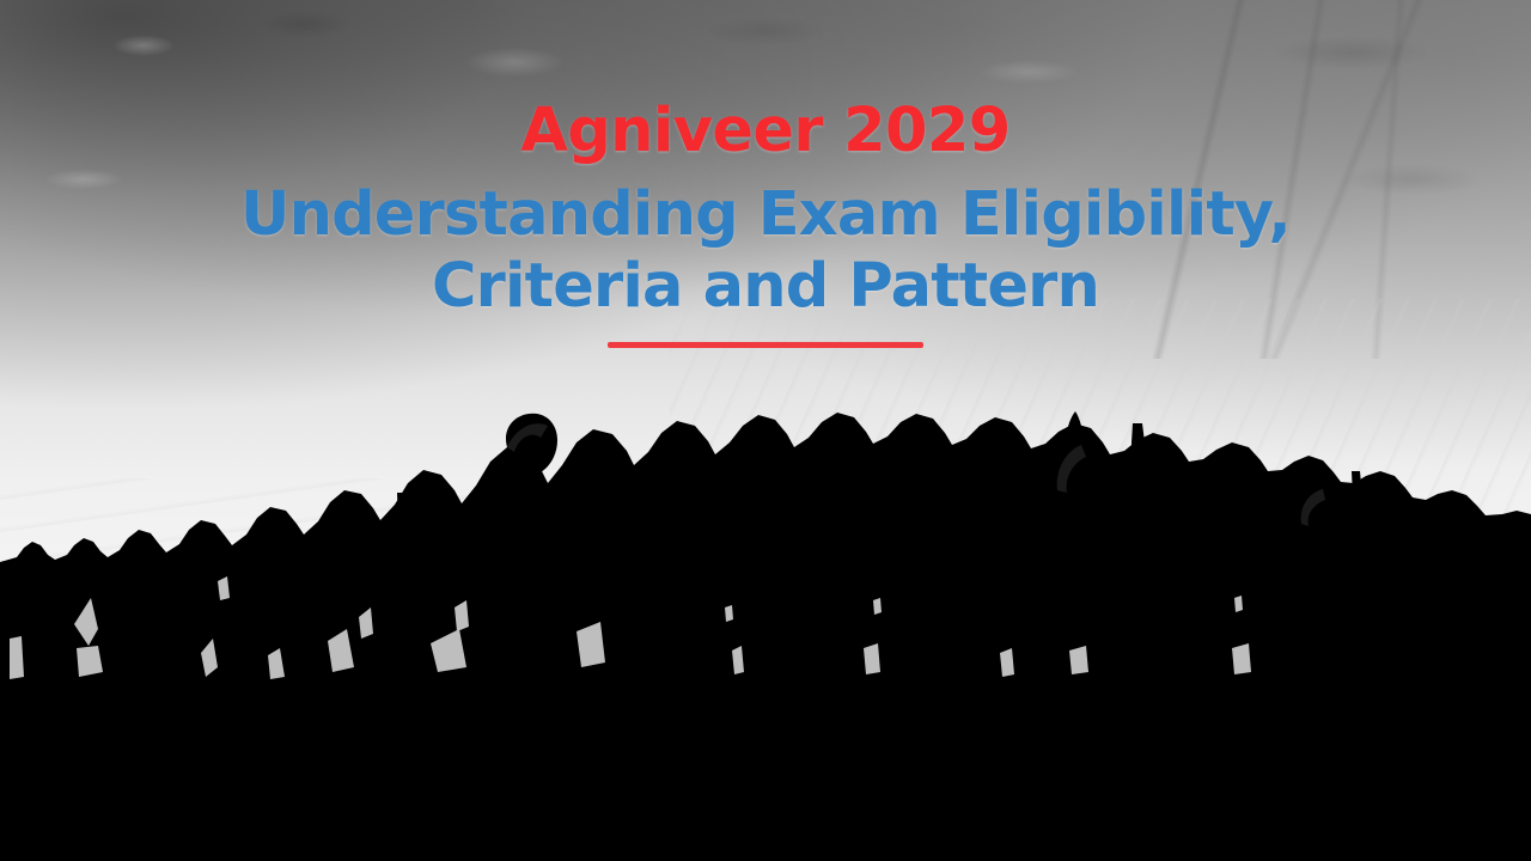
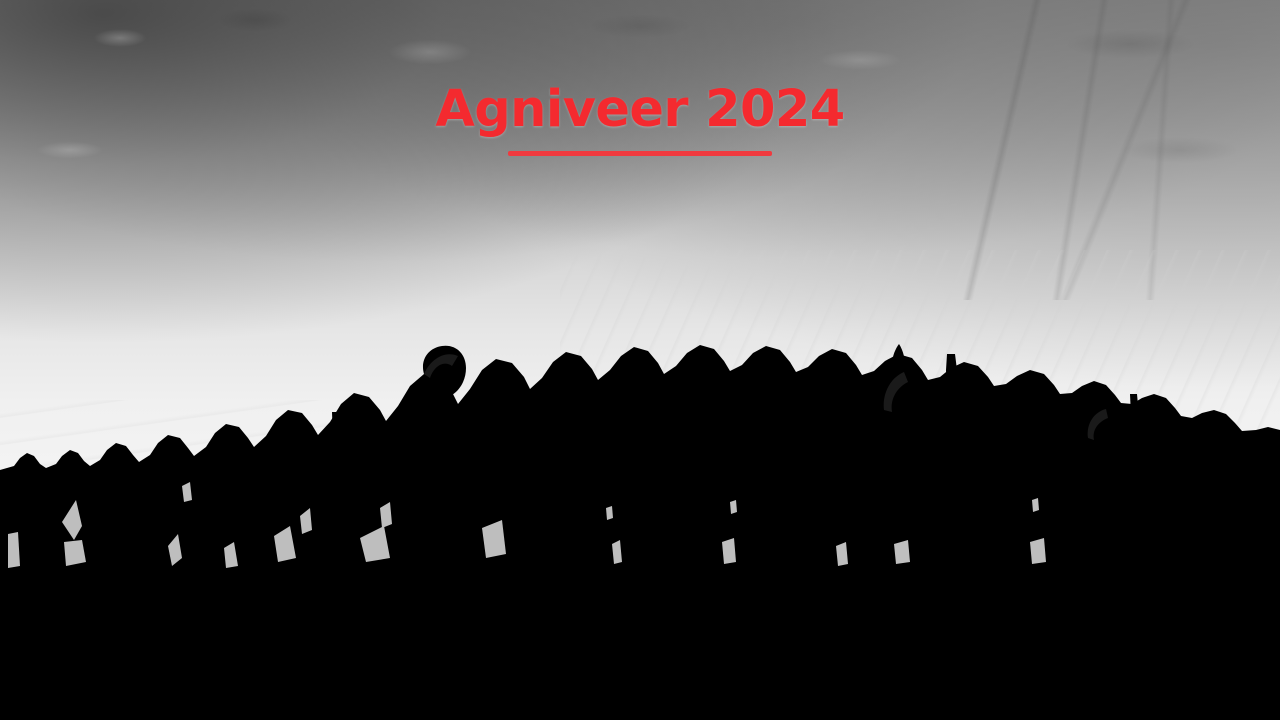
- Agniveer 2029
+ Agniveer 2024
- Understanding Exam Eligibility,
- Criteria and Pattern
